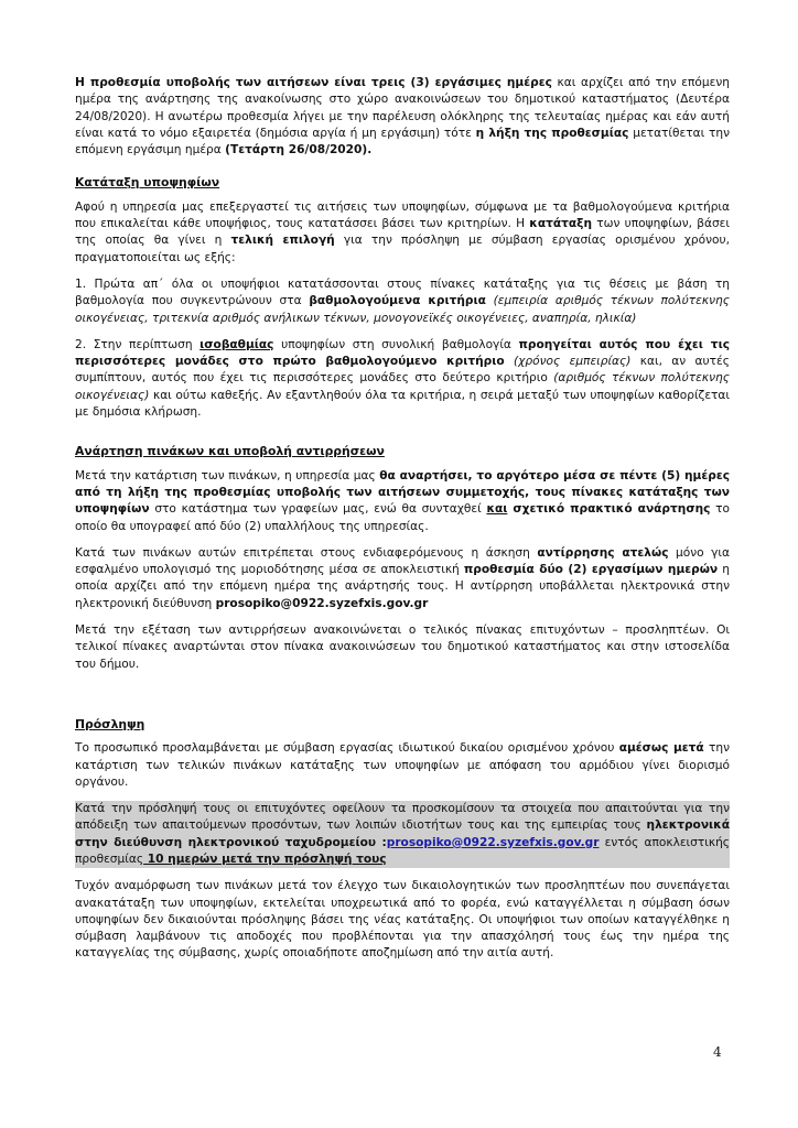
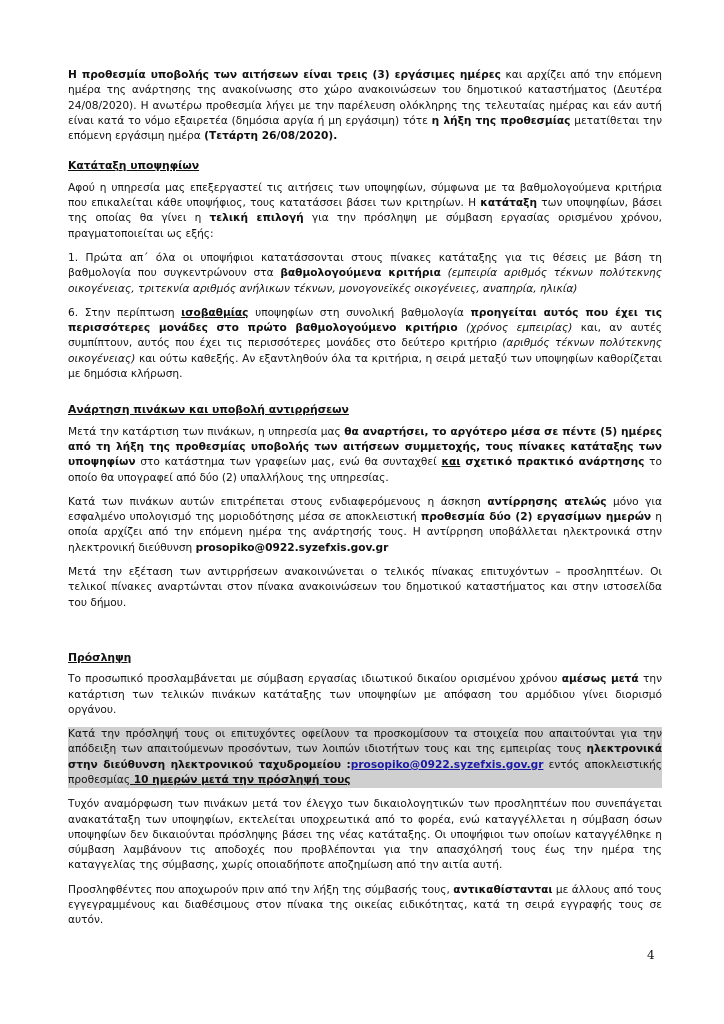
  Η προθεσμία υποβολής των αιτήσεων είναι τρεις (3) εργάσιμες ημέρες και αρχίζει από την επόμενη ημέρα της ανάρτησης της ανακοίνωσης στο χώρο ανακοινώσεων του δημοτικού καταστήματος (Δευτέρα 24/08/2020). Η ανωτέρω προθεσμία λήγει με την παρέλευση ολόκληρης της τελευταίας ημέρας και εάν αυτή είναι κατά το νόμο εξαιρετέα (δημόσια αργία ή μη εργάσιμη) τότε η λήξη της προθεσμίας μετατίθεται την επόμενη εργάσιμη ημέρα (Τετάρτη 26/08/2020).
  Κατάταξη υποψηφίων
  Αφού η υπηρεσία μας επεξεργαστεί τις αιτήσεις των υποψηφίων, σύμφωνα με τα βαθμολογούμενα κριτήρια που επικαλείται κάθε υποψήφιος, τους κατατάσσει βάσει των κριτηρίων. Η κατάταξη των υποψηφίων, βάσει της οποίας θα γίνει η τελική επιλογή για την πρόσληψη με σύμβαση εργασίας ορισμένου χρόνου, πραγματοποιείται ως εξής:
  1. Πρώτα απ΄ όλα οι υποψήφιοι κατατάσσονται στους πίνακες κατάταξης για τις θέσεις με βάση τη βαθμολογία που συγκεντρώνουν στα βαθμολογούμενα κριτήρια (εμπειρία αριθμός τέκνων πολύτεκνης οικογένειας, τριτεκνία αριθμός ανήλικων τέκνων, μονογονεϊκές οικογένειες, αναπηρία, ηλικία)
- 2. Στην περίπτωση ισοβαθμίας υποψηφίων στη συνολική βαθμολογία προηγείται αυτός που έχει τις περισσότερες μονάδες στο πρώτο βαθμολογούμενο κριτήριο (χρόνος εμπειρίας) και, αν αυτές συμπίπτουν, αυτός που έχει τις περισσότερες μονάδες στο δεύτερο κριτήριο (αριθμός τέκνων πολύτεκνης οικογένειας) και ούτω καθεξής. Αν εξαντληθούν όλα τα κριτήρια, η σειρά μεταξύ των υποψηφίων καθορίζεται με δημόσια κλήρωση.
+ 6. Στην περίπτωση ισοβαθμίας υποψηφίων στη συνολική βαθμολογία προηγείται αυτός που έχει τις περισσότερες μονάδες στο πρώτο βαθμολογούμενο κριτήριο (χρόνος εμπειρίας) και, αν αυτές συμπίπτουν, αυτός που έχει τις περισσότερες μονάδες στο δεύτερο κριτήριο (αριθμός τέκνων πολύτεκνης οικογένειας) και ούτω καθεξής. Αν εξαντληθούν όλα τα κριτήρια, η σειρά μεταξύ των υποψηφίων καθορίζεται με δημόσια κλήρωση.
  Ανάρτηση πινάκων και υποβολή αντιρρήσεων
  Μετά την κατάρτιση των πινάκων, η υπηρεσία μας θα αναρτήσει, το αργότερο μέσα σε πέντε (5) ημέρες από τη λήξη της προθεσμίας υποβολής των αιτήσεων συμμετοχής, τους πίνακες κατάταξης των υποψηφίων στο κατάστημα των γραφείων μας, ενώ θα συνταχθεί και σχετικό πρακτικό ανάρτησης το οποίο θα υπογραφεί από δύο (2) υπαλλήλους της υπηρεσίας.
  Κατά των πινάκων αυτών επιτρέπεται στους ενδιαφερόμενους η άσκηση αντίρρησης ατελώς μόνο για εσφαλμένο υπολογισμό της μοριοδότησης μέσα σε αποκλειστική προθεσμία δύο (2) εργασίμων ημερών η οποία αρχίζει από την επόμενη ημέρα της ανάρτησής τους. Η αντίρρηση υποβάλλεται ηλεκτρονικά στην ηλεκτρονική διεύθυνση prosopiko@0922.syzefxis.gov.gr
  Μετά την εξέταση των αντιρρήσεων ανακοινώνεται ο τελικός πίνακας επιτυχόντων – προσληπτέων. Οι τελικοί πίνακες αναρτώνται στον πίνακα ανακοινώσεων του δημοτικού καταστήματος και στην ιστοσελίδα του δήμου.
  Πρόσληψη
  Το προσωπικό προσλαμβάνεται με σύμβαση εργασίας ιδιωτικού δικαίου ορισμένου χρόνου αμέσως μετά την κατάρτιση των τελικών πινάκων κατάταξης των υποψηφίων με απόφαση του αρμόδιου γίνει διορισμό οργάνου.
  Κατά την πρόσληψή τους οι επιτυχόντες οφείλουν τα προσκομίσουν τα στοιχεία που απαιτούνται για την απόδειξη των απαιτούμενων προσόντων, των λοιπών ιδιοτήτων τους και της εμπειρίας τους ηλεκτρονικά στην διεύθυνση ηλεκτρονικού ταχυδρομείου :prosopiko@0922.syzefxis.gov.gr εντός αποκλειστικής προθεσμίας 10 ημερών μετά την πρόσληψή τους
  Τυχόν αναμόρφωση των πινάκων μετά τον έλεγχο των δικαιολογητικών των προσληπτέων που συνεπάγεται ανακατάταξη των υποψηφίων, εκτελείται υποχρεωτικά από το φορέα, ενώ καταγγέλλεται η σύμβαση όσων υποψηφίων δεν δικαιούνται πρόσληψης βάσει της νέας κατάταξης. Οι υποψήφιοι των οποίων καταγγέλθηκε η σύμβαση λαμβάνουν τις αποδοχές που προβλέπονται για την απασχόλησή τους έως την ημέρα της καταγγελίας της σύμβασης, χωρίς οποιαδήποτε αποζημίωση από την αιτία αυτή.
+ Προσληφθέντες που αποχωρούν πριν από την λήξη της σύμβασής τους, αντικαθίστανται με άλλους από τους εγγεγραμμένους και διαθέσιμους στον πίνακα της οικείας ειδικότητας, κατά τη σειρά εγγραφής τους σε αυτόν.
  4
